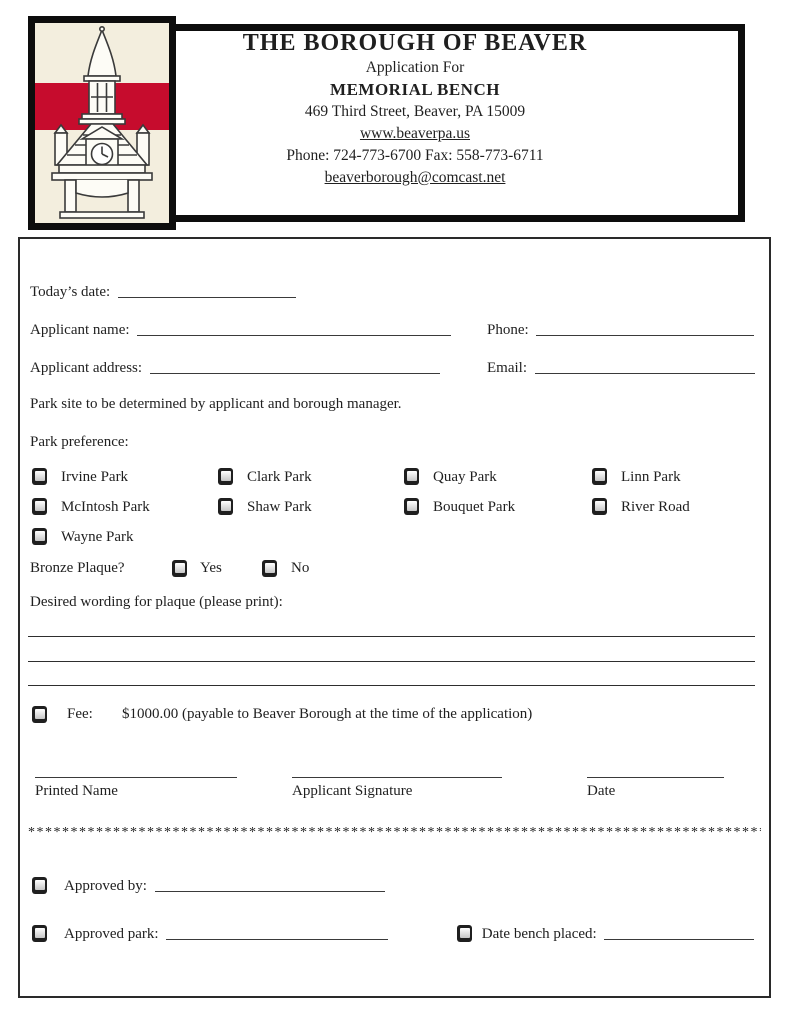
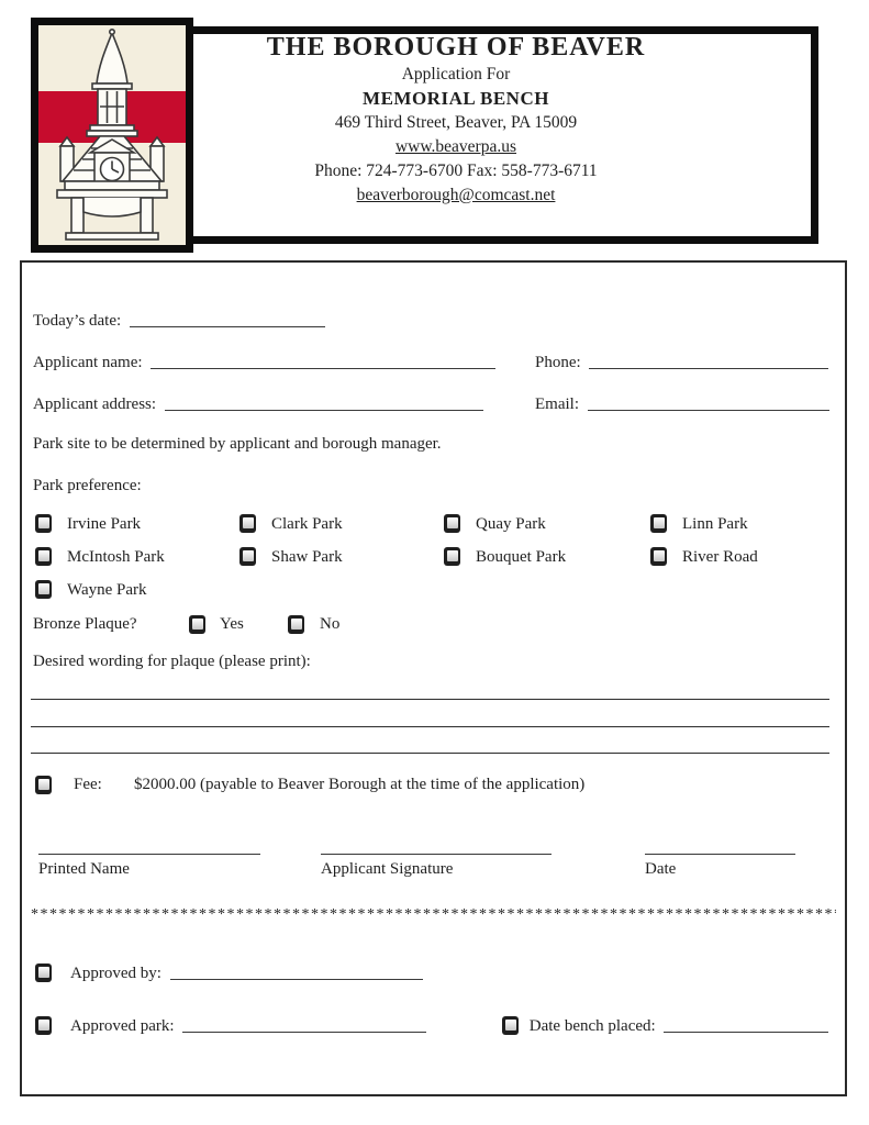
  THE BOROUGH OF BEAVER
  Application For
  MEMORIAL BENCH
  469 Third Street, Beaver, PA 15009
  www.beaverpa.us
  Phone: 724-773-6700 Fax: 558-773-6711
  beaverborough@comcast.net
  Today’s date:
  Applicant name:
  Phone:
  Applicant address:
  Email:
  Park site to be determined by applicant and borough manager.
  Park preference:
  Irvine Park
  Clark Park
  Quay Park
  Linn Park
  McIntosh Park
  Shaw Park
  Bouquet Park
  River Road
  Wayne Park
  Bronze Plaque?
  Yes
  No
  Desired wording for plaque (please print):
  Fee:
- $1000.00 (payable to Beaver Borough at the time of the application)
+ $2000.00 (payable to Beaver Borough at the time of the application)
  Printed Name
  Applicant Signature
  Date
  Approved by:
  Approved park:
  Date bench placed:
